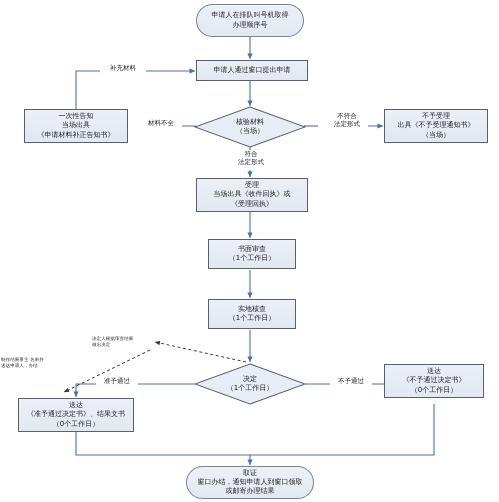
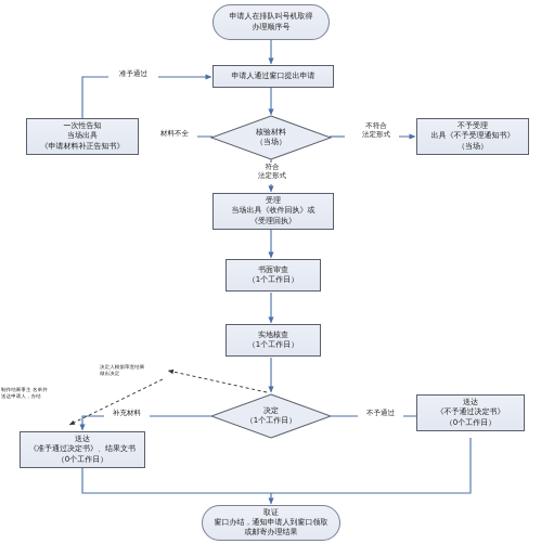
  申请人在排队叫号机取得
  办理顺序号
  申请人通过窗口提出申请
  核验材料
  （当场）
  一次性告知
  当场出具
  《申请材料补正告知书》
  不予受理
  出具《不予受理通知书》
  （当场）
  受理
  当场出具《收件回执》或
  《受理回执》
  书面审查
  （1个工作日）
  实地核查
  （1个工作日）
  决定
  （1个工作日）
  送达
  《准予通过决定书》、结果文书
  （0个工作日）
  送达
  《不予通过决定书》
  （0个工作日）
  取证
  窗口办结，通知申请人到窗口领取
  或邮寄办理结果
- 补充材料
+ 准予通过
  材料不全
  不符合
  法定形式
  符合
  法定形式
- 准予通过
+ 补充材料
  不予通过
